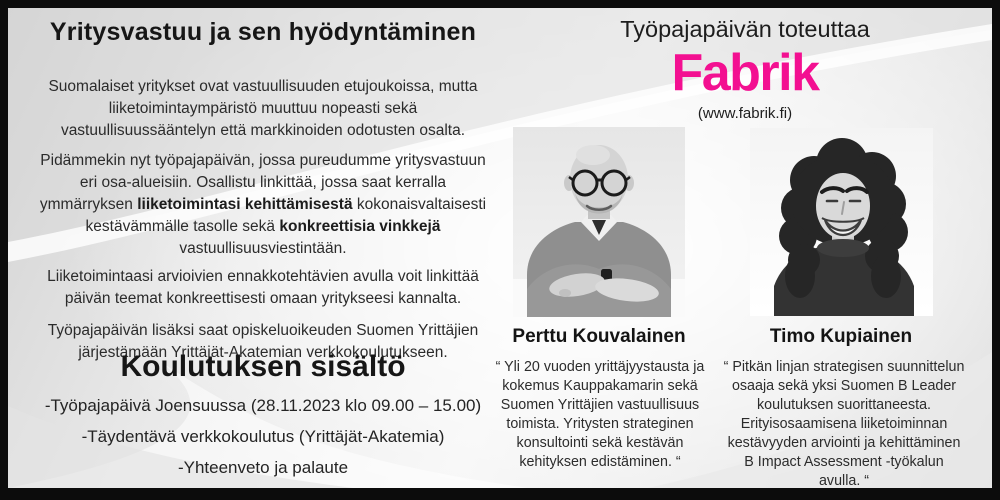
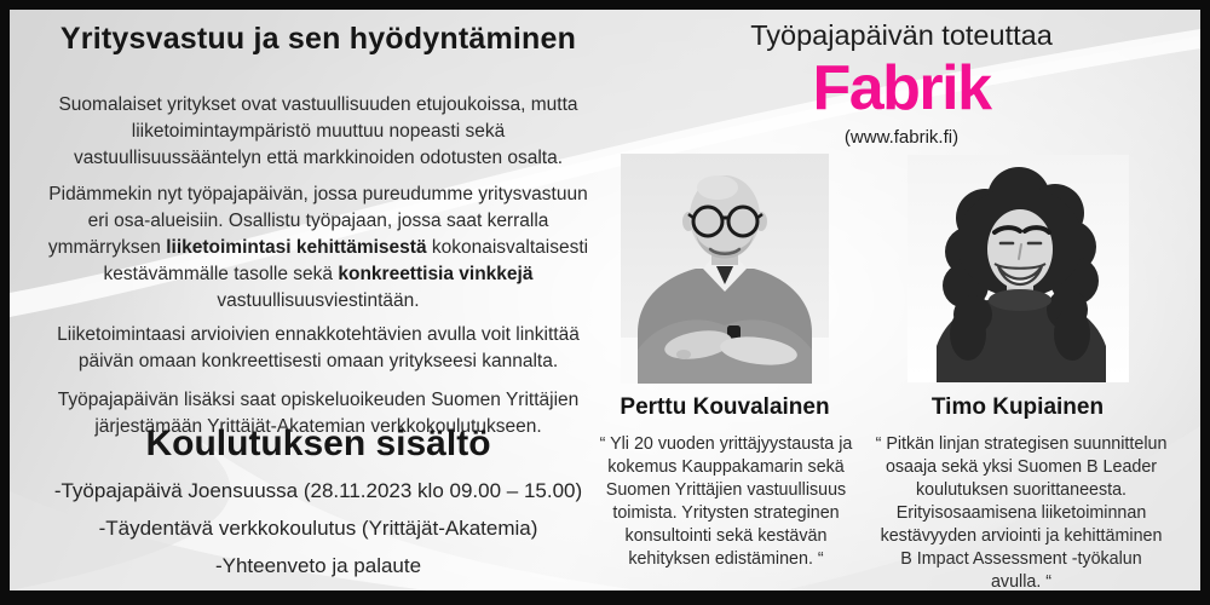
  Yritysvastuu ja sen hyödyntäminen
  Suomalaiset yritykset ovat vastuullisuuden etujoukoissa, mutta liiketoimintaympäristö muuttuu nopeasti sekä vastuullisuussääntelyn että markkinoiden odotusten osalta.
- Pidämmekin nyt työpajapäivän, jossa pureudumme yritysvastuun eri osa-alueisiin. Osallistu linkittää, jossa saat kerralla ymmärryksen liiketoimintasi kehittämisestä kokonaisvaltaisesti kestävämmälle tasolle sekä konkreettisia vinkkejä vastuullisuusviestintään.
+ Pidämmekin nyt työpajapäivän, jossa pureudumme yritysvastuun eri osa-alueisiin. Osallistu työpajaan, jossa saat kerralla ymmärryksen liiketoimintasi kehittämisestä kokonaisvaltaisesti kestävämmälle tasolle sekä konkreettisia vinkkejä vastuullisuusviestintään.
- Liiketoimintaasi arvioivien ennakkotehtävien avulla voit linkittää päivän teemat konkreettisesti omaan yritykseesi kannalta.
+ Liiketoimintaasi arvioivien ennakkotehtävien avulla voit linkittää päivän omaan konkreettisesti omaan yritykseesi kannalta.
  Työpajapäivän lisäksi saat opiskeluoikeuden Suomen Yrittäjien järjestämään Yrittäjät-Akatemian verkkokoulutukseen.
  Koulutuksen sisältö
  -Työpajapäivä Joensuussa (28.11.2023 klo 09.00 – 15.00)
  -Täydentävä verkkokoulutus (Yrittäjät-Akatemia)
  -Yhteenveto ja palaute
  Työpajapäivän toteuttaa
  Fabrik
  (www.fabrik.fi)
  Perttu Kouvalainen
  Timo Kupiainen
  “ Yli 20 vuoden yrittäjyystausta ja kokemus Kauppakamarin sekä Suomen Yrittäjien vastuullisuus toimista. Yritysten strateginen konsultointi sekä kestävän kehityksen edistäminen. “
  “ Pitkän linjan strategisen suunnittelun osaaja sekä yksi Suomen B Leader koulutuksen suorittaneesta. Erityisosaamisena liiketoiminnan kestävyyden arviointi ja kehittäminen B Impact Assessment -työkalun avulla. “
